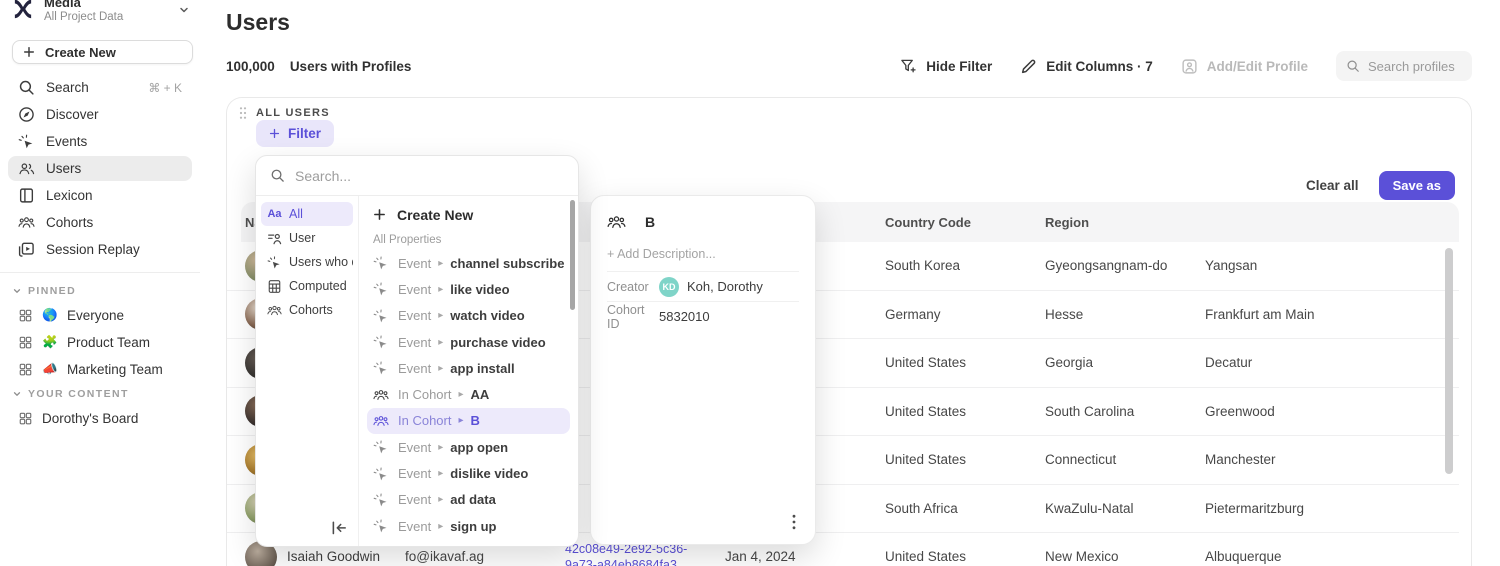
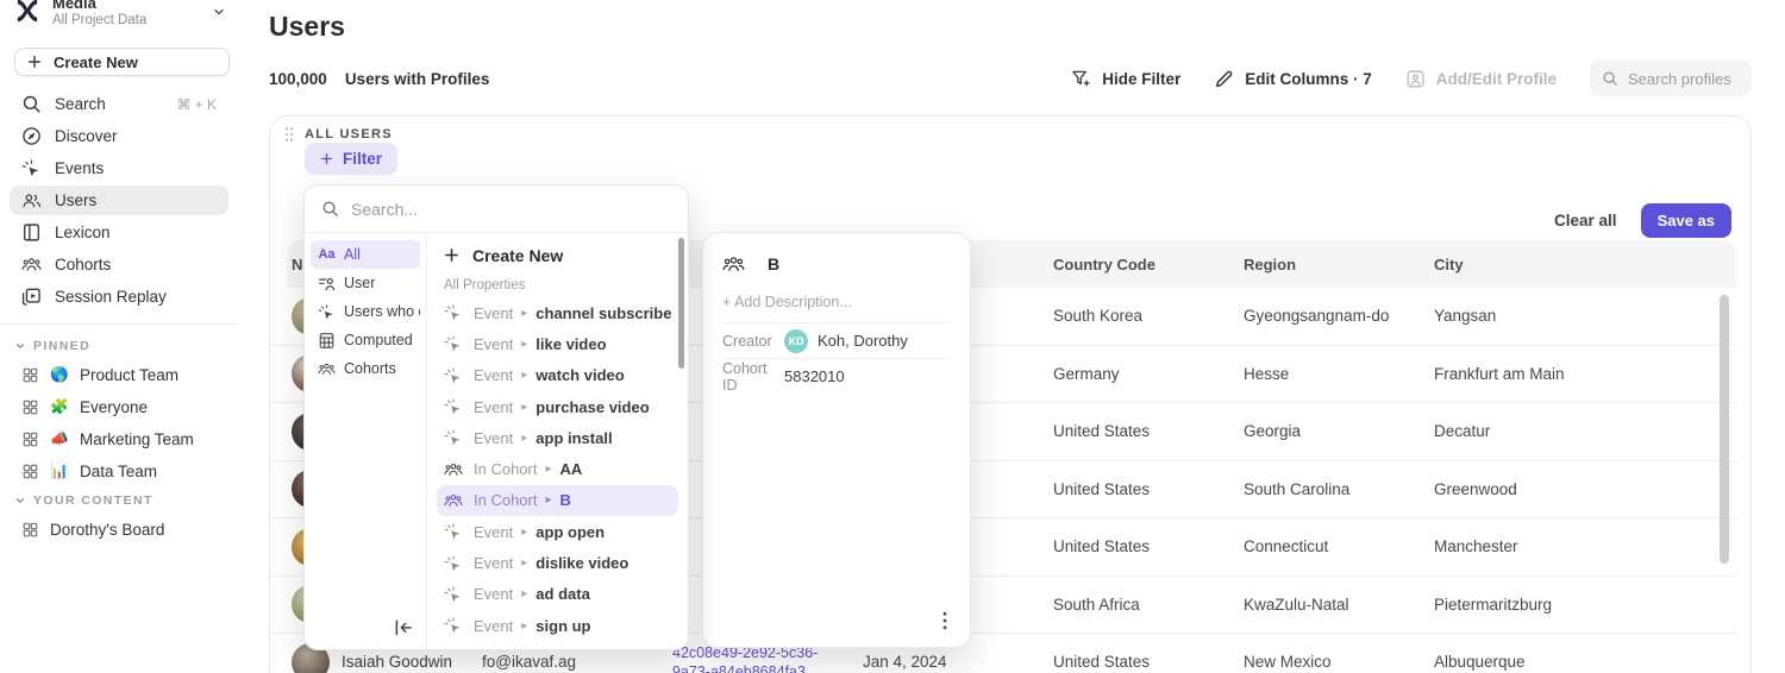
  Media
  All Project Data
  Create New
  Search
  ⌘ + K
  Discover
  Events
  Users
  Lexicon
  Cohorts
  Session Replay
  PINNED
  🌎
- Everyone
+ Product Team
  🧩
- Product Team
+ Everyone
  📣
  Marketing Team
+ 📊
+ Data Team
  YOUR CONTENT
  Dorothy's Board
  Users
  100,000
  Users with Profiles
  Hide Filter
  Edit Columns · 7
  Add/Edit Profile
  Search profiles
  ALL USERS
  Filter
  Clear all
  Save as
  Country Code
  Region
+ City
  South Korea
  Gyeongsangnam-do
  Yangsan
  Germany
  Hesse
  Frankfurt am Main
  United States
  Georgia
  Decatur
  United States
  South Carolina
  Greenwood
  United States
  Connecticut
  Manchester
  South Africa
  KwaZulu-Natal
  Pietermaritzburg
  Isaiah Goodwin
  fo@ikavaf.ag
  42c08e49-2e92-5c36-9a73-a84eb8684fa3
  Jan 4, 2024
  United States
  New Mexico
  Albuquerque
  Search...
  Aa
  All
  User
  Computed
  Cohorts
  Create New
  All Properties
  Event
  ▸
  channel subscribe
  Event
  ▸
  like video
  Event
  ▸
  watch video
  Event
  ▸
  purchase video
  Event
  ▸
  app install
  In Cohort
  ▸
  AA
  In Cohort
  ▸
  B
  Event
  ▸
  app open
  Event
  ▸
  dislike video
  Event
  ▸
  ad data
  Event
  ▸
  sign up
  B
  + Add Description...
  Creator
  KD
  Koh, Dorothy
  Cohort ID
  5832010
